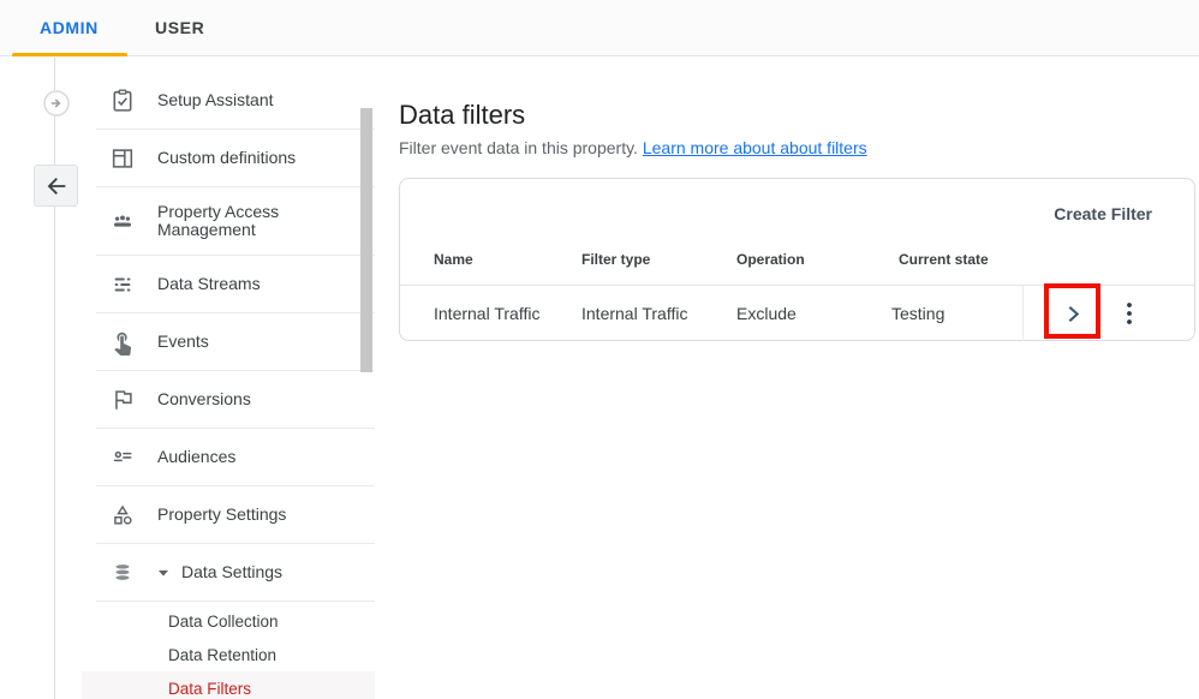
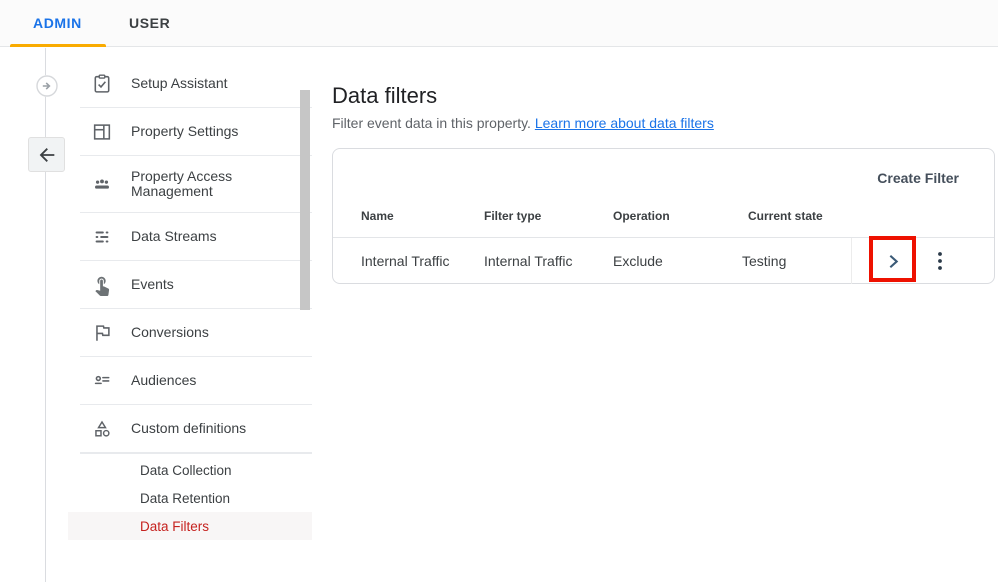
  ADMIN
  USER
  Setup Assistant
- Custom definitions
+ Property Settings
  Property Access Management
  Data Streams
  Events
  Conversions
  Audiences
- Property Settings
+ Custom definitions
- Data Settings
  Data Collection
  Data Retention
  Data Filters
  Data filters
- Filter event data in this property. Learn more about about filters
+ Filter event data in this property. Learn more about data filters
  Create Filter
  Name
  Filter type
  Operation
  Current state
  Internal Traffic
  Internal Traffic
  Exclude
  Testing
